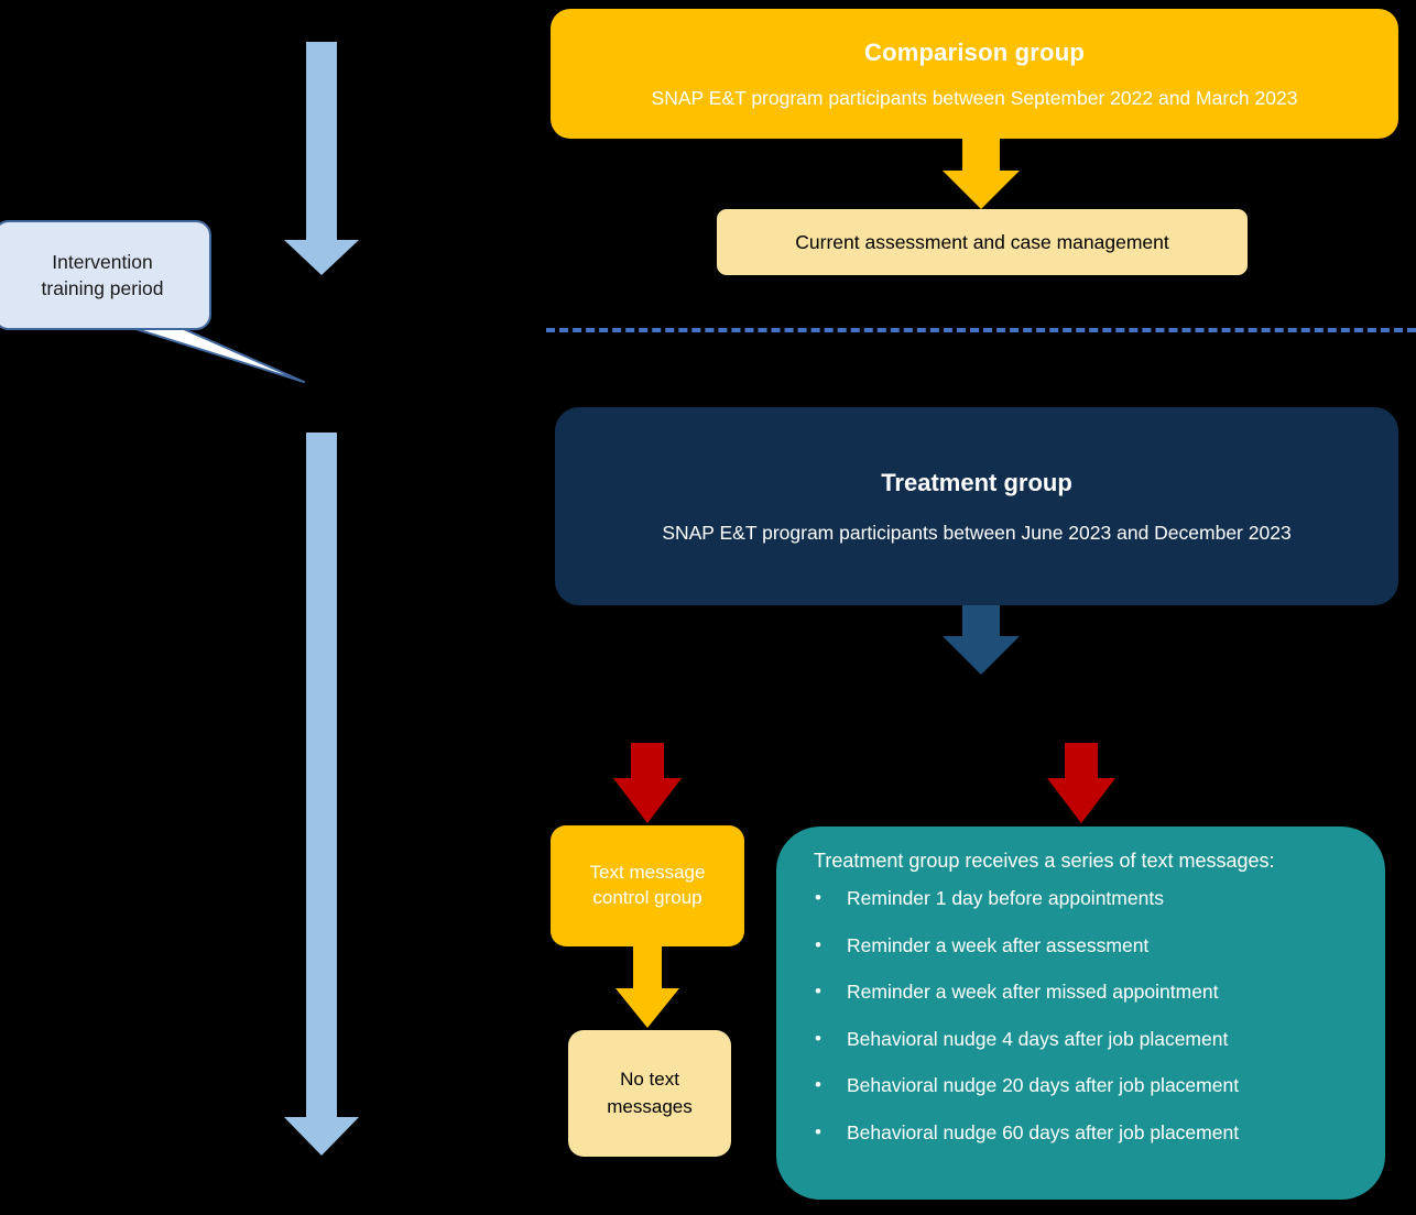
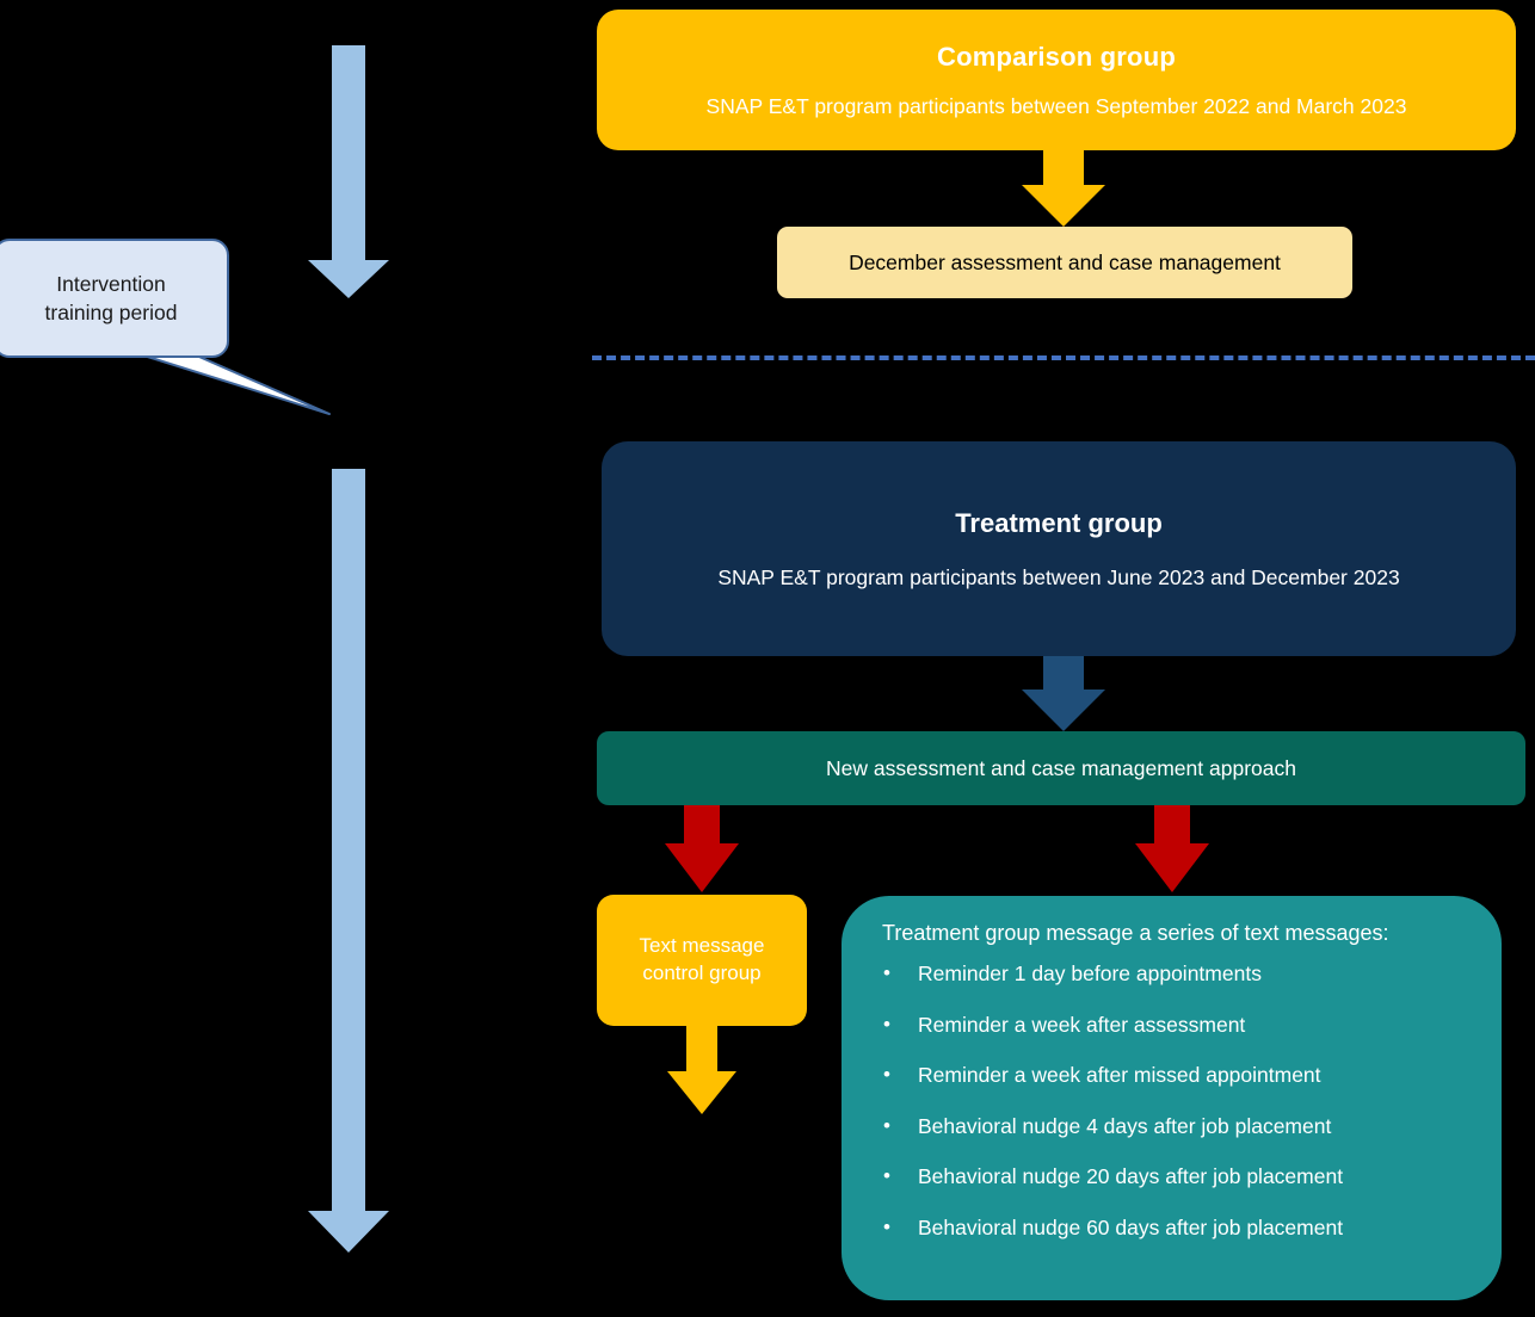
  Intervention
  training period
  Comparison group
  SNAP E&T program participants between September 2022 and March 2023
- Current assessment and case management
+ December assessment and case management
  Treatment group
  SNAP E&T program participants between June 2023 and December 2023
+ New assessment and case management approach
  Text message
  control group
- No text
- messages
- Treatment group receives a series of text messages:
+ Treatment group message a series of text messages:
  •
  Reminder 1 day before appointments
  •
  Reminder a week after assessment
  •
  Reminder a week after missed appointment
  •
  Behavioral nudge 4 days after job placement
  •
  Behavioral nudge 20 days after job placement
  •
  Behavioral nudge 60 days after job placement
